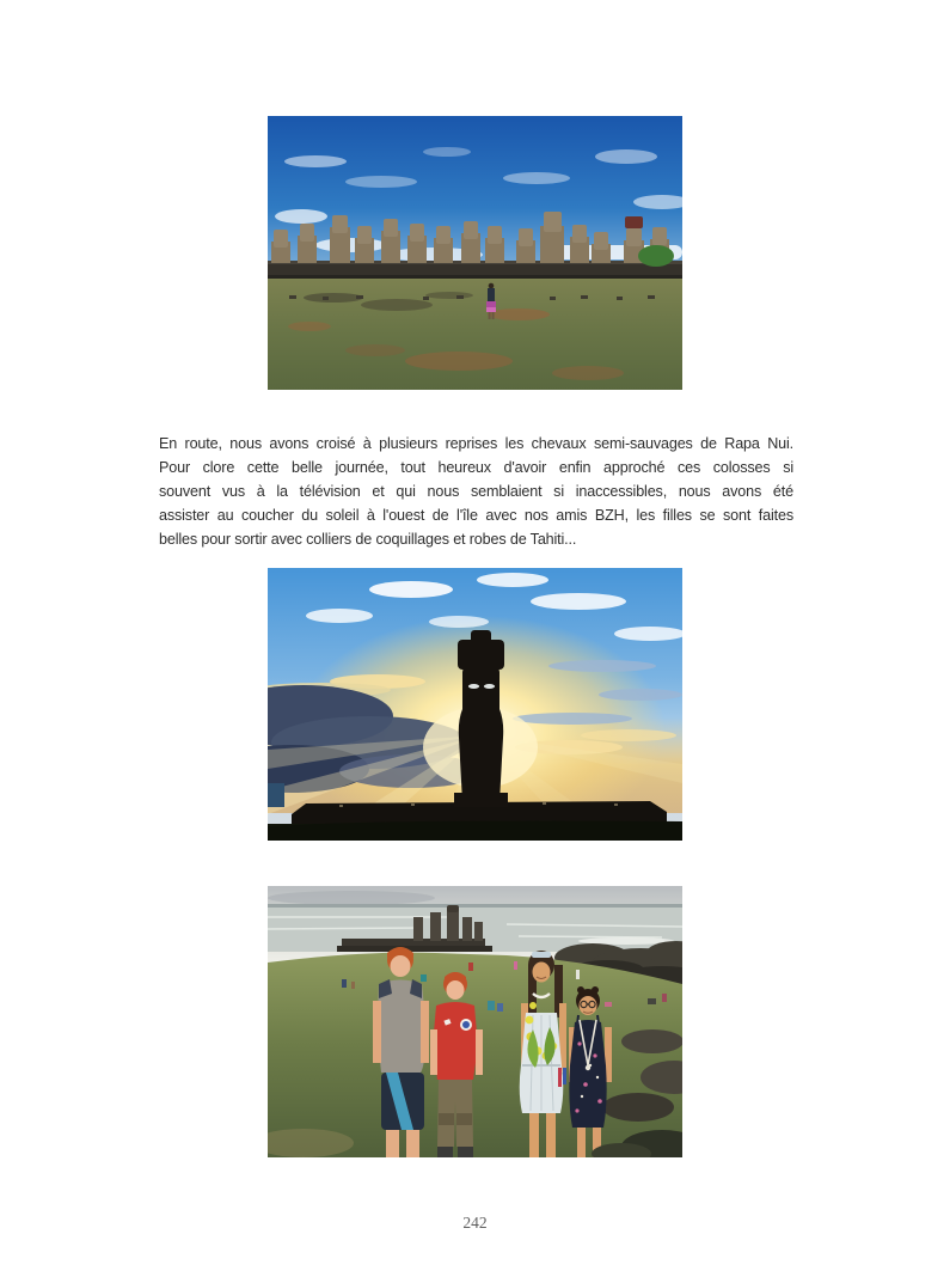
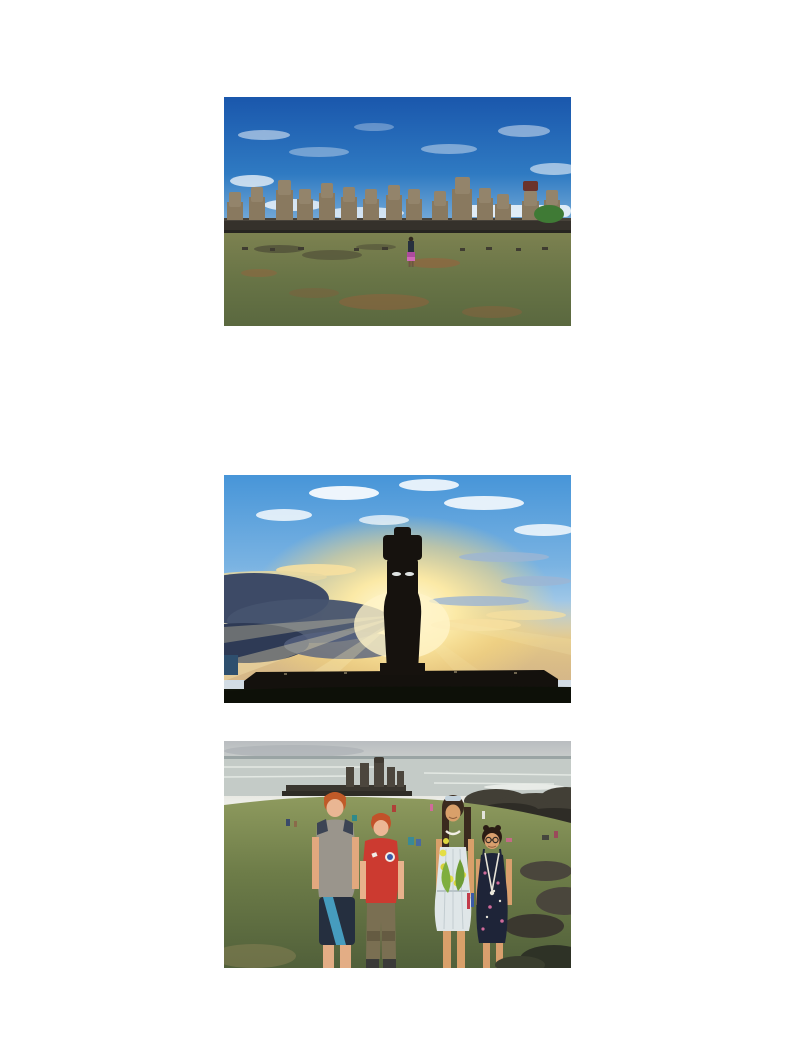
- En route, nous avons croisé à plusieurs reprises les chevaux semi-sauvages de Rapa Nui.
- Pour clore cette belle journée, tout heureux d'avoir enfin approché ces colosses si
- souvent vus à la télévision et qui nous semblaient si inaccessibles, nous avons été
- assister au coucher du soleil à l'ouest de l'île avec nos amis BZH, les filles se sont faites
- belles pour sortir avec colliers de coquillages et robes de Tahiti...
- 242
